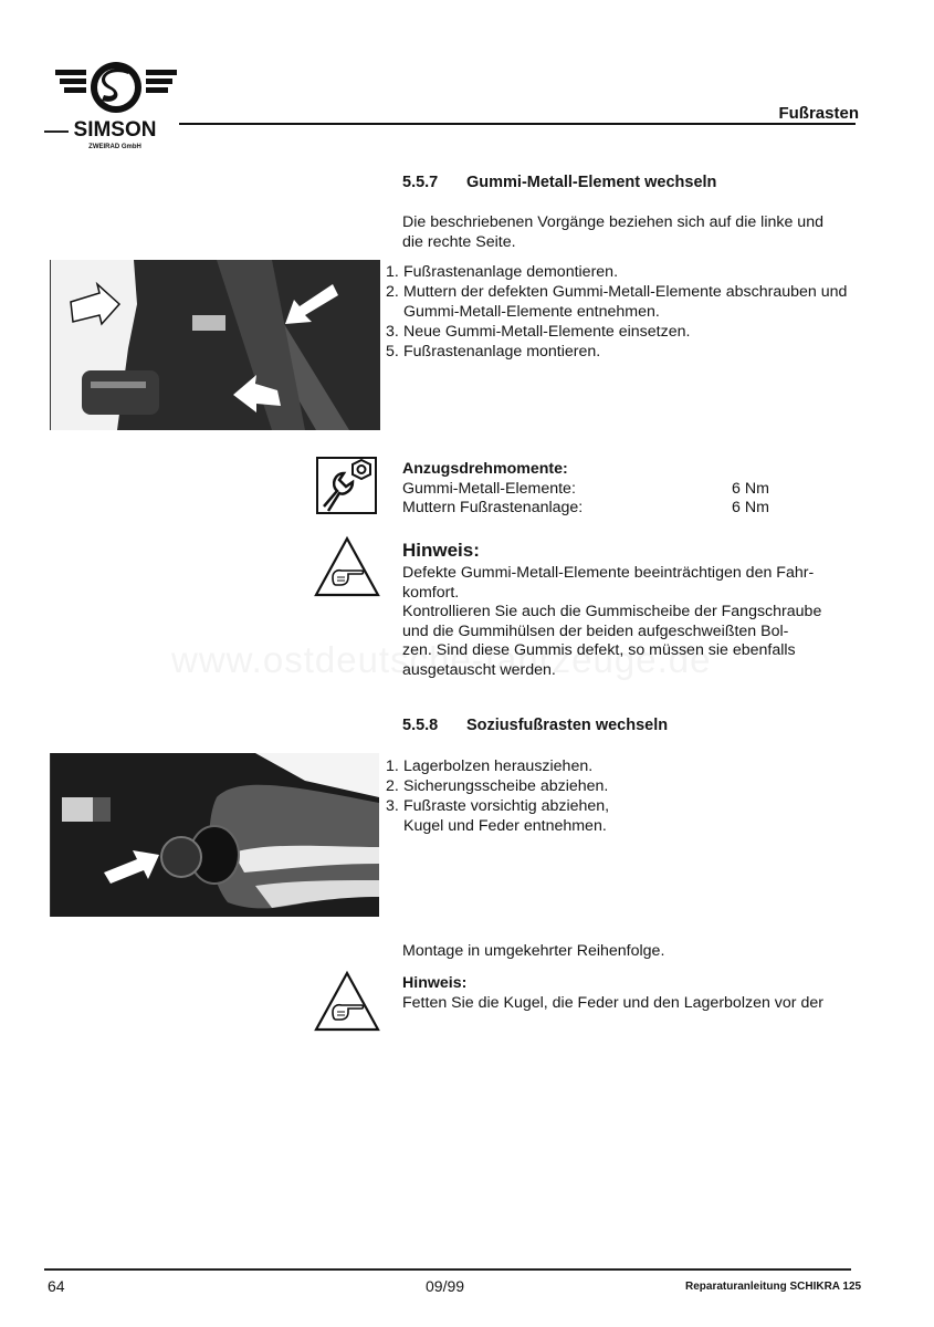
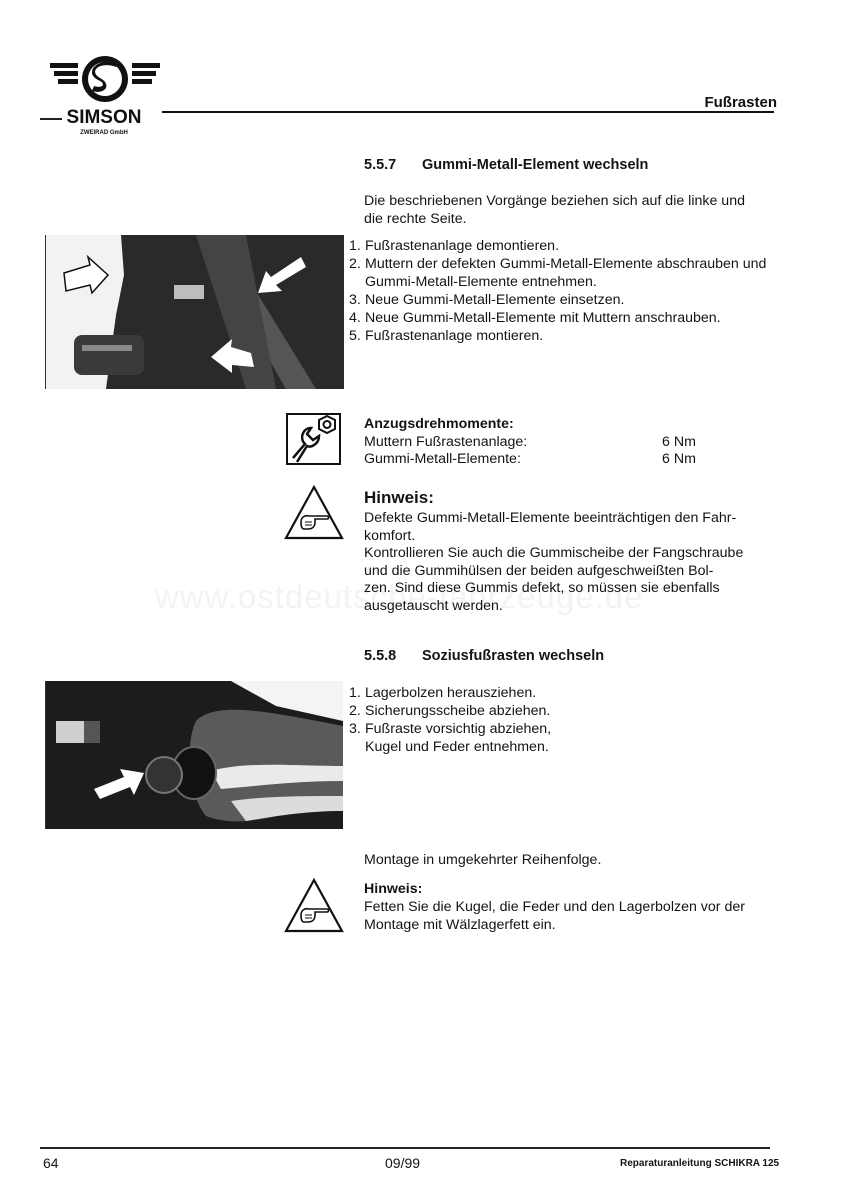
  SIMSON
  Fußrasten
  5.5.7 Gummi-Metall-Element wechseln
  Die beschriebenen Vorgänge beziehen sich auf die linke und die rechte Seite.
  1.
  Fußrastenanlage demontieren.
  2.
  Muttern der defekten Gummi-Metall-Elemente abschrauben und Gummi-Metall-Elemente entnehmen.
  3.
  Neue Gummi-Metall-Elemente einsetzen.
+ 4.
+ Neue Gummi-Metall-Elemente mit Muttern anschrauben.
  5.
  Fußrastenanlage montieren.
  Anzugsdrehmomente:
- Gummi-Metall-Elemente:
+ Muttern Fußrastenanlage:
  6 Nm
- Muttern Fußrastenanlage:
+ Gummi-Metall-Elemente:
  6 Nm
  www.ostdeutsche-fahrzeuge.de
  Hinweis:
  Defekte Gummi-Metall-Elemente beeinträchtigen den Fahr-
  komfort.
  Kontrollieren Sie auch die Gummischeibe der Fangschraube
  und die Gummihülsen der beiden aufgeschweißten Bol-
  zen. Sind diese Gummis defekt, so müssen sie ebenfalls
  ausgetauscht werden.
  5.5.8 Soziusfußrasten wechseln
  1.
  Lagerbolzen herausziehen.
  2.
  Sicherungsscheibe abziehen.
  3.
  Fußraste vorsichtig abziehen, Kugel und Feder entnehmen.
  Montage in umgekehrter Reihenfolge.
  Hinweis:
  Fetten Sie die Kugel, die Feder und den Lagerbolzen vor der
+ Montage mit Wälzlagerfett ein.
  64
  09/99
  Reparaturanleitung SCHIKRA 125
